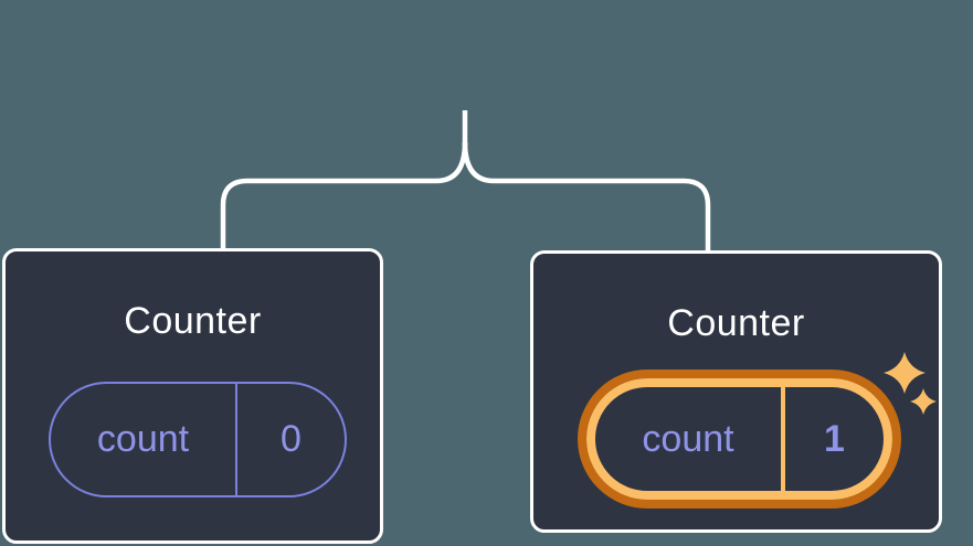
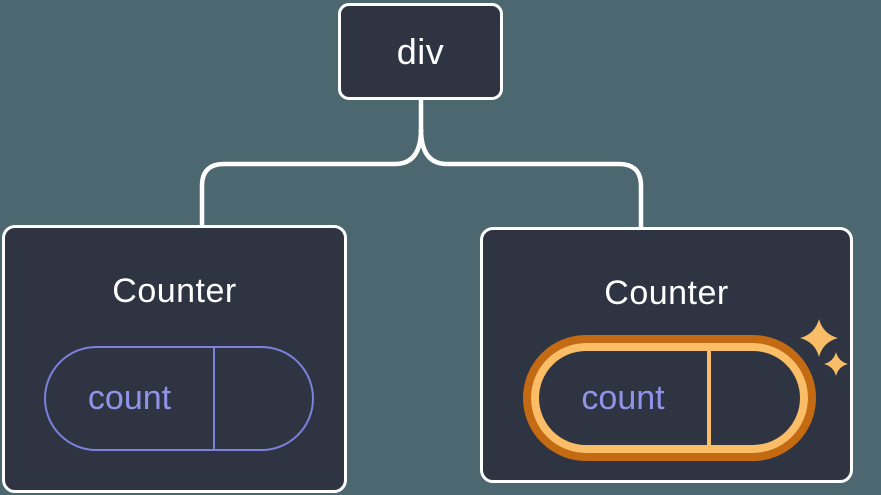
+ div
  Counter
  count
- 0
  Counter
  count
- 1
